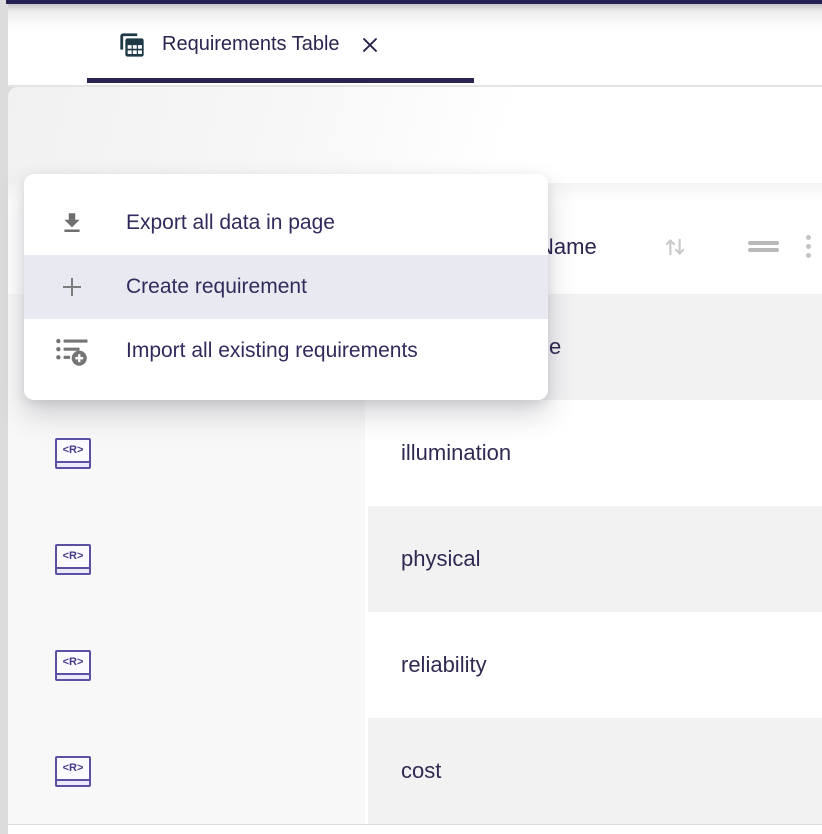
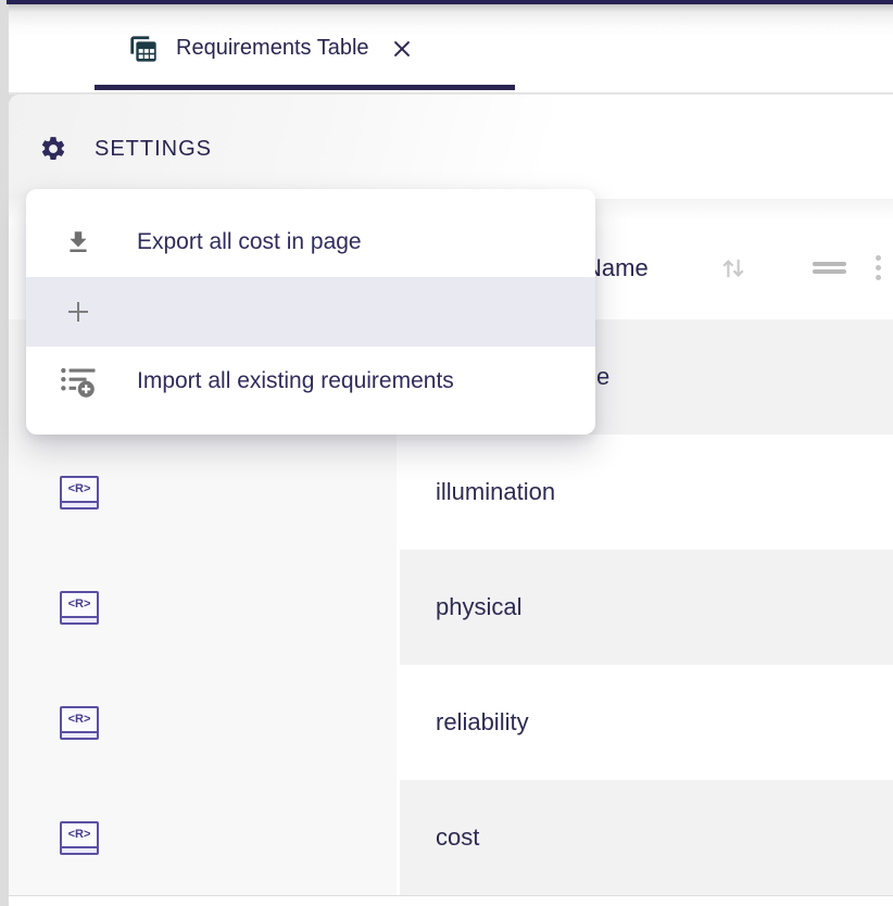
  Requirements Table
+ SETTINGS
  ame
  e
  <R>
  illumination
  <R>
  physical
  <R>
  reliability
  <R>
  cost
- Export all data in page
+ Export all cost in page
- Create requirement
  Import all existing requirements
